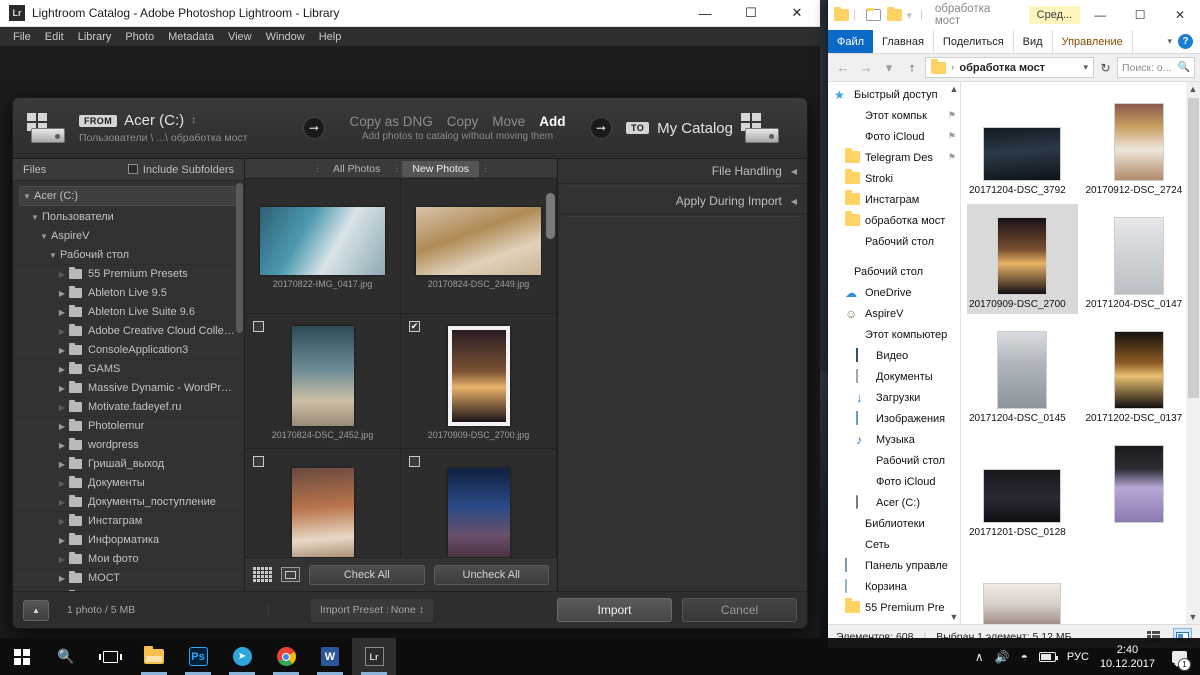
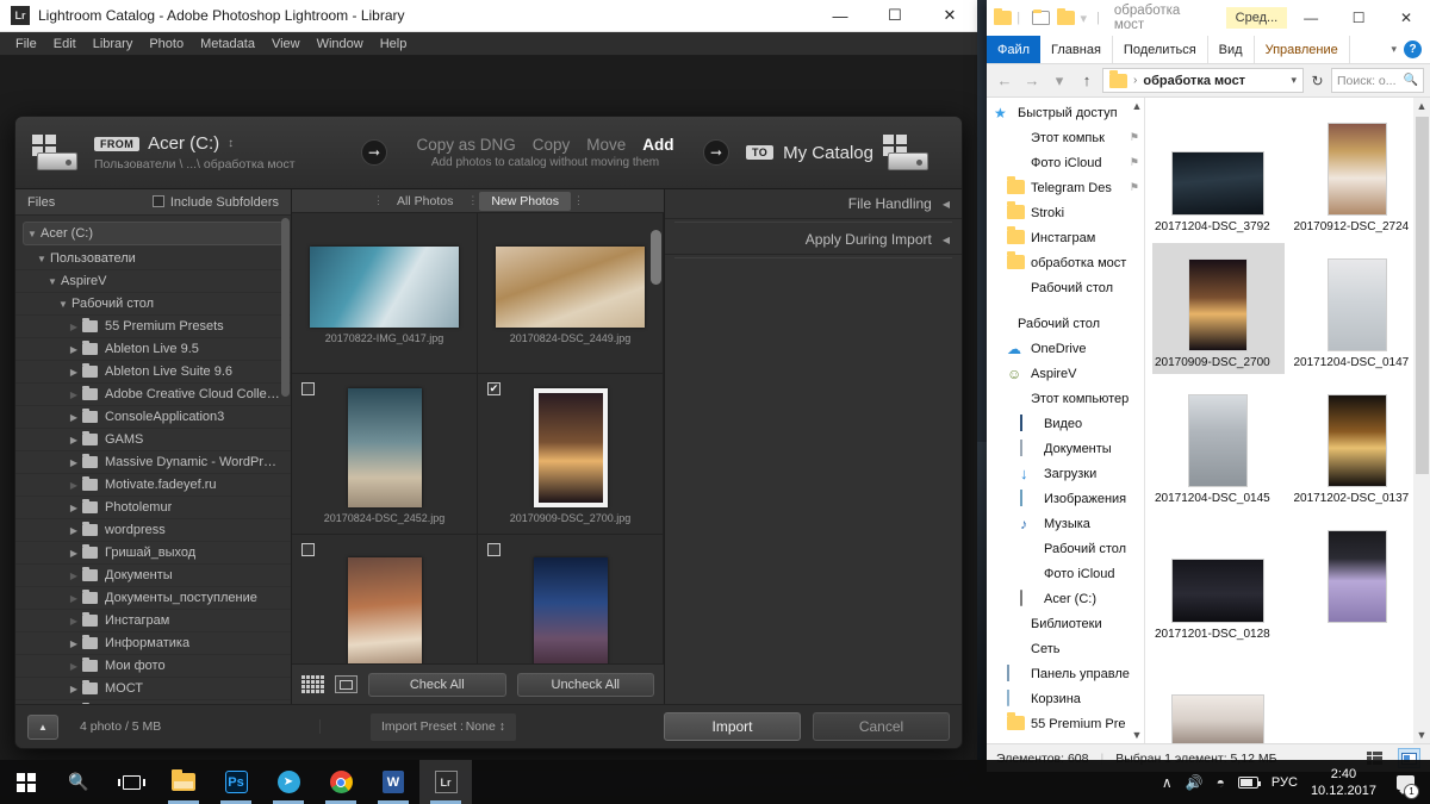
  Lr
  Lightroom Catalog - Adobe Photoshop Lightroom - Library
  —
  ☐
  ✕
  File
  Edit
  Library
  Photo
  Metadata
  View
  Window
  Help
  FROM
  Acer (C:)
  ↕
  Пользователи \ ...\ обработка мост
  ➞
  Copy as DNG
  Copy
  Move
  Add
  Add photos to catalog without moving them
  ➞
  TO
  My Catalog
  Files
  Include Subfolders
  ▼
  Acer (C:)
  ▼
  Пользователи
  ▼
  AspireV
  ▼
  Рабочий стол
  ▶
  55 Premium Presets
  ▶
  Ableton Live 9.5
  ▶
  Ableton Live Suite 9.6
  ▶
  Adobe Creative Cloud Collecti
  ▶
  ConsoleApplication3
  ▶
  GAMS
  ▶
  Massive Dynamic - WordPress
  ▶
  Motivate.fadeyef.ru
  ▶
  Photolemur
  ▶
  wordpress
  ▶
  Гришай_выход
  ▶
  Документы
  ▶
  Документы_поступление
  ▶
  Инстаграм
  ▶
  Информатика
  ▶
  Мои фото
  ▶
  МОСТ
  ⋮
  All Photos
  ⋮
  New Photos
  ⋮
  20170822-IMG_0417.jpg
  20170824-DSC_2449.jpg
  20170824-DSC_2452.jpg
  ✔
  20170909-DSC_2700.jpg
  Check All
  Uncheck All
  File Handling
  ◀
  Apply During Import
  ◀
  ▲
- 1 photo / 5 MB
+ 4 photo / 5 MB
  Import Preset :
  None ↕
  Import
  Cancel
  |
  ▾
  |
  обработка мост
  Сред...
  —
  ☐
  ✕
  Файл
  Главная
  Поделиться
  Вид
  Управление
  ▾
  ?
  ←
  →
  ▾
  ↑
  ›
  обработка мост
  ▾
  ↻
  Поиск: о...
  🔍
  ▲
  ★
  Быстрый доступ
  Этот компьк
  ⚑
  Фото iCloud
  ⚑
  Telegram Des
  ⚑
  Stroki
  Инстаграм
  обработка мост
  Рабочий стол
  Рабочий стол
  ☁
  OneDrive
  ☺
  AspireV
  Этот компьютер
  Видео
  Документы
  ↓
  Загрузки
  Изображения
  ♪
  Музыка
  Рабочий стол
  Фото iCloud
  Acer (C:)
  Библиотеки
  Сеть
  Панель управле
  Корзина
  55 Premium Pre
  ▼
  20171204-DSC_3792
  20170912-DSC_2724
  20170909-DSC_2700
  20171204-DSC_0147
  20171204-DSC_0145
  20171202-DSC_0137
  20171201-DSC_0128
  ▲
  ▼
  Элементов: 608
  |
  Выбран 1 элемент: 5,12 МБ
  🔍
  Ps
  ➤
  W
  Lr
  ∧
  🔊
  ◓
  РУС
  2:40
  10.12.2017
  1
